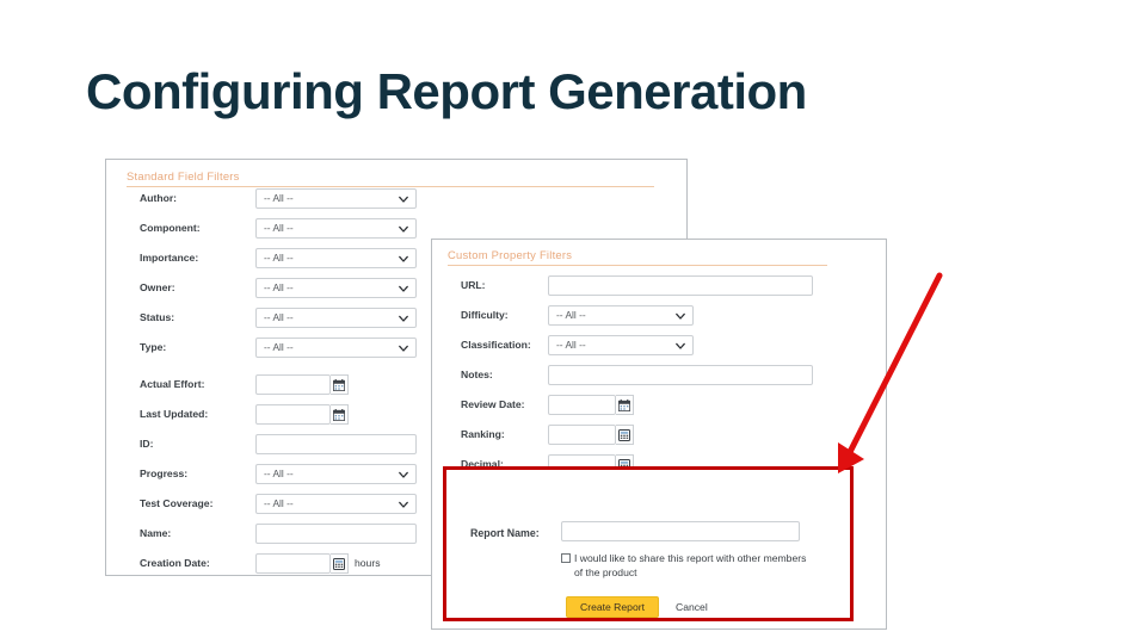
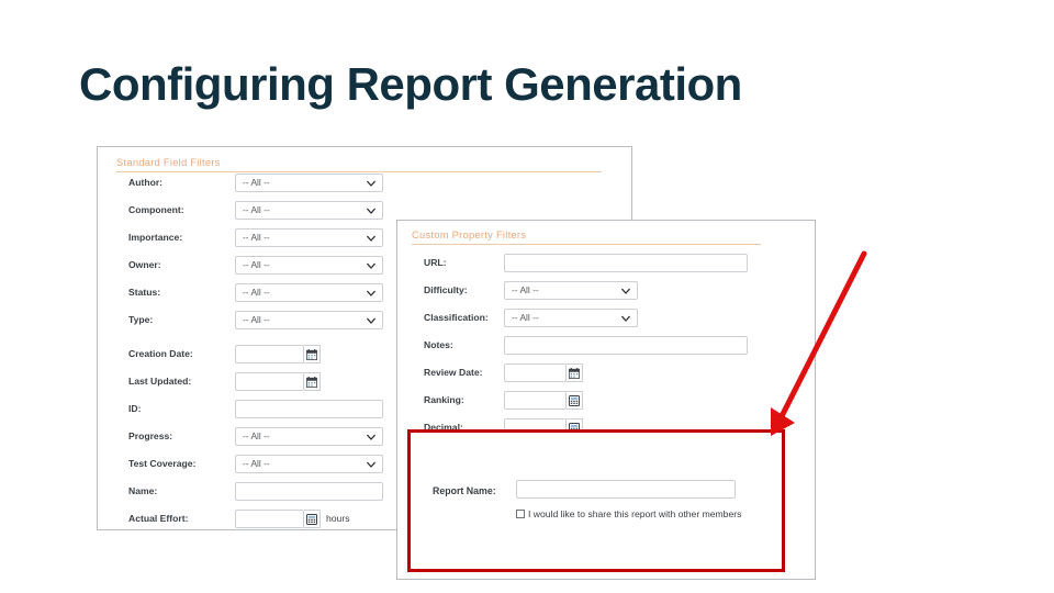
  Configuring Report Generation
  Standard Field Filters
  Author:
  -- All --
  Component:
  -- All --
  Importance:
  -- All --
  Owner:
  -- All --
  Status:
  -- All --
  Type:
  -- All --
- Actual Effort:
+ Creation Date:
  Last Updated:
  ID:
  Progress:
  -- All --
  Test Coverage:
  -- All --
  Name:
- Creation Date:
+ Actual Effort:
  hours
  Custom Property Filters
  URL:
  Difficulty:
  -- All --
  Classification:
  -- All --
  Notes:
  Review Date:
  Ranking:
  Decimal:
  Report Name:
  I would like to share this report with other members
- of the product
- Create Report Cancel
